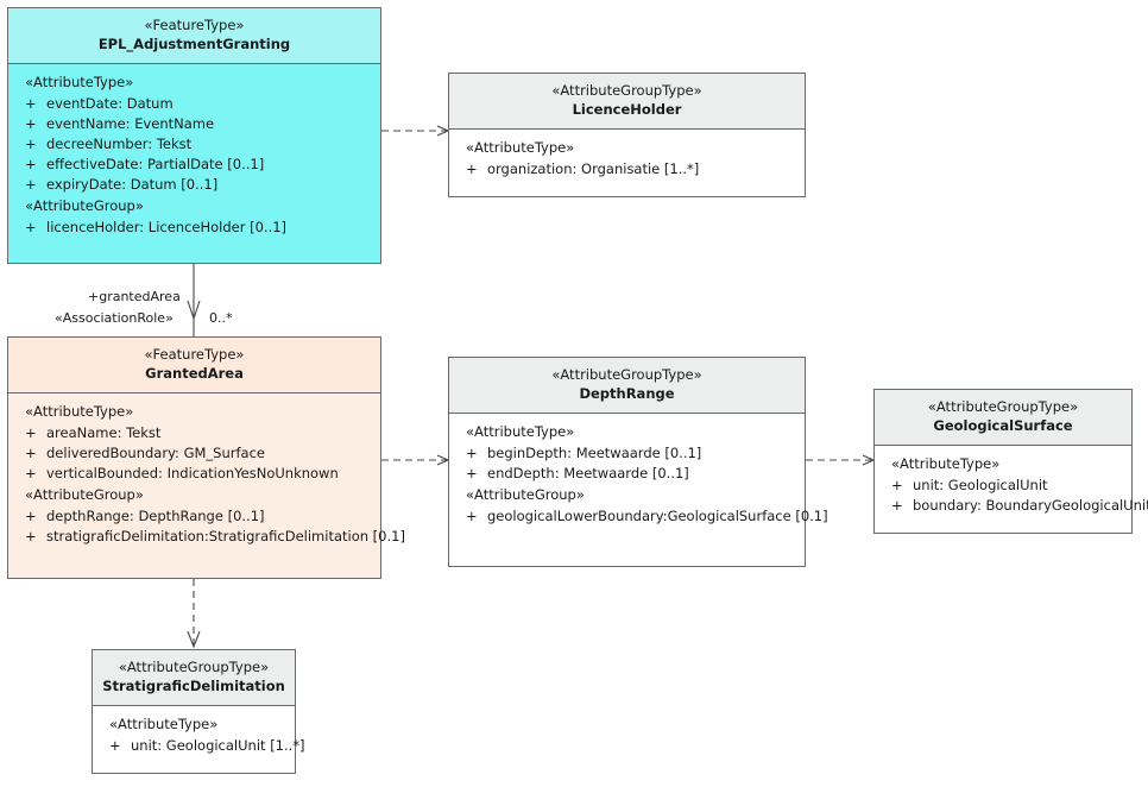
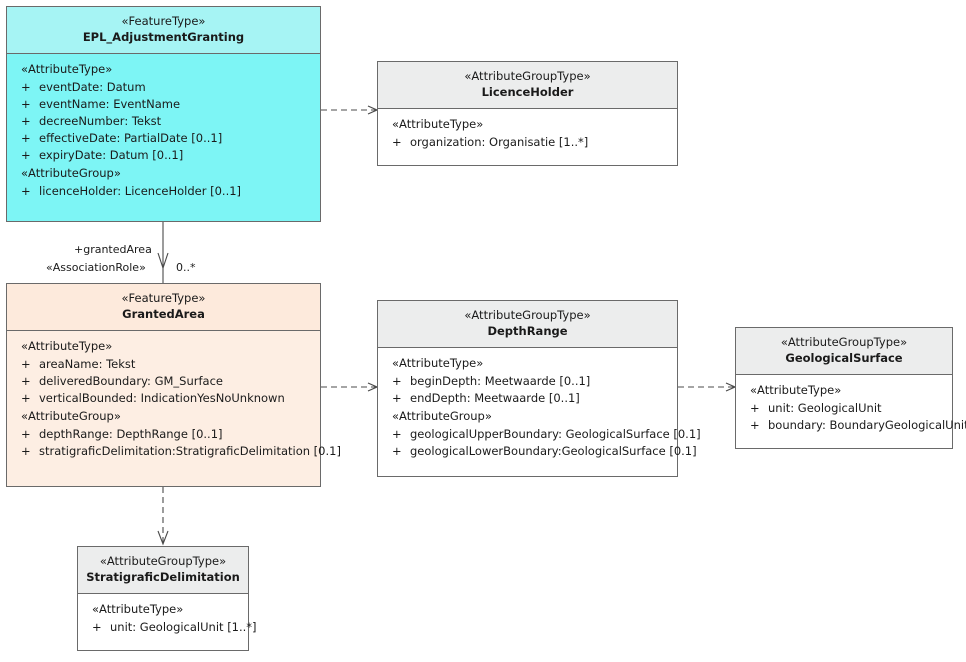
  «FeatureType»
  EPL_AdjustmentGranting
  «AttributeType»
  + eventDate: Datum
  + eventName: EventName
  + decreeNumber: Tekst
  + effectiveDate: PartialDate [0..1]
  + expiryDate: Datum [0..1]
  «AttributeGroup»
  + licenceHolder: LicenceHolder [0..1]
  «AttributeGroupType»
  LicenceHolder
  «AttributeType»
  + organization: Organisatie [1..*]
  «FeatureType»
  GrantedArea
  «AttributeType»
  + areaName: Tekst
  + deliveredBoundary: GM_Surface
  + verticalBounded: IndicationYesNoUnknown
  «AttributeGroup»
  + depthRange: DepthRange [0..1]
  + stratigraficDelimitation:StratigraficDelimitation [0.1]
  «AttributeGroupType»
  DepthRange
  «AttributeType»
  + beginDepth: Meetwaarde [0..1]
  + endDepth: Meetwaarde [0..1]
  «AttributeGroup»
+ + geologicalUpperBoundary: GeologicalSurface [0.1]
  + geologicalLowerBoundary:GeologicalSurface [0.1]
  «AttributeGroupType»
  GeologicalSurface
  «AttributeType»
  + unit: GeologicalUnit
  + boundary: BoundaryGeologicalUni
  «AttributeGroupType»
  StratigraficDelimitation
  «AttributeType»
  + unit: GeologicalUnit [1..*]
  +grantedArea
  «AssociationRole»
  0..*
